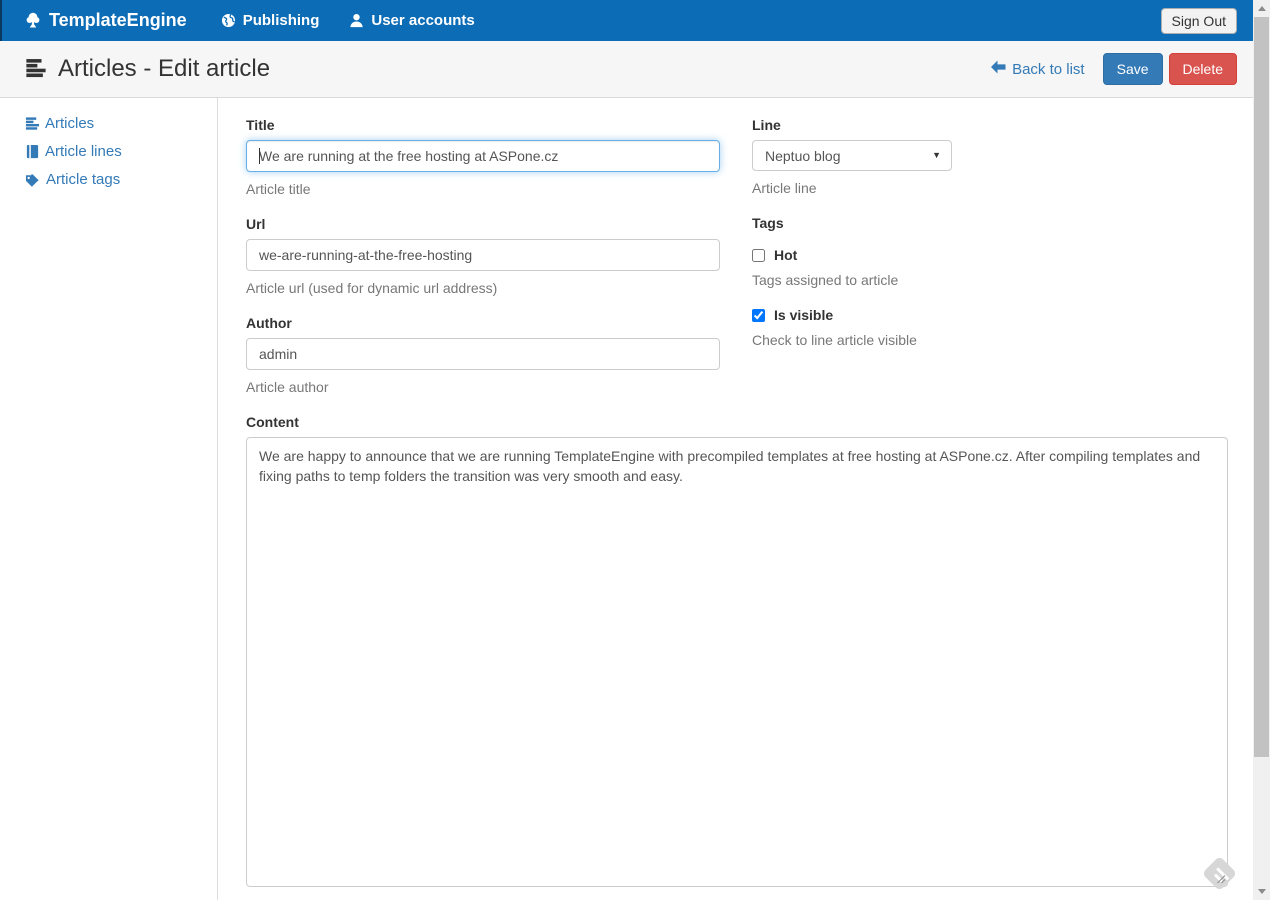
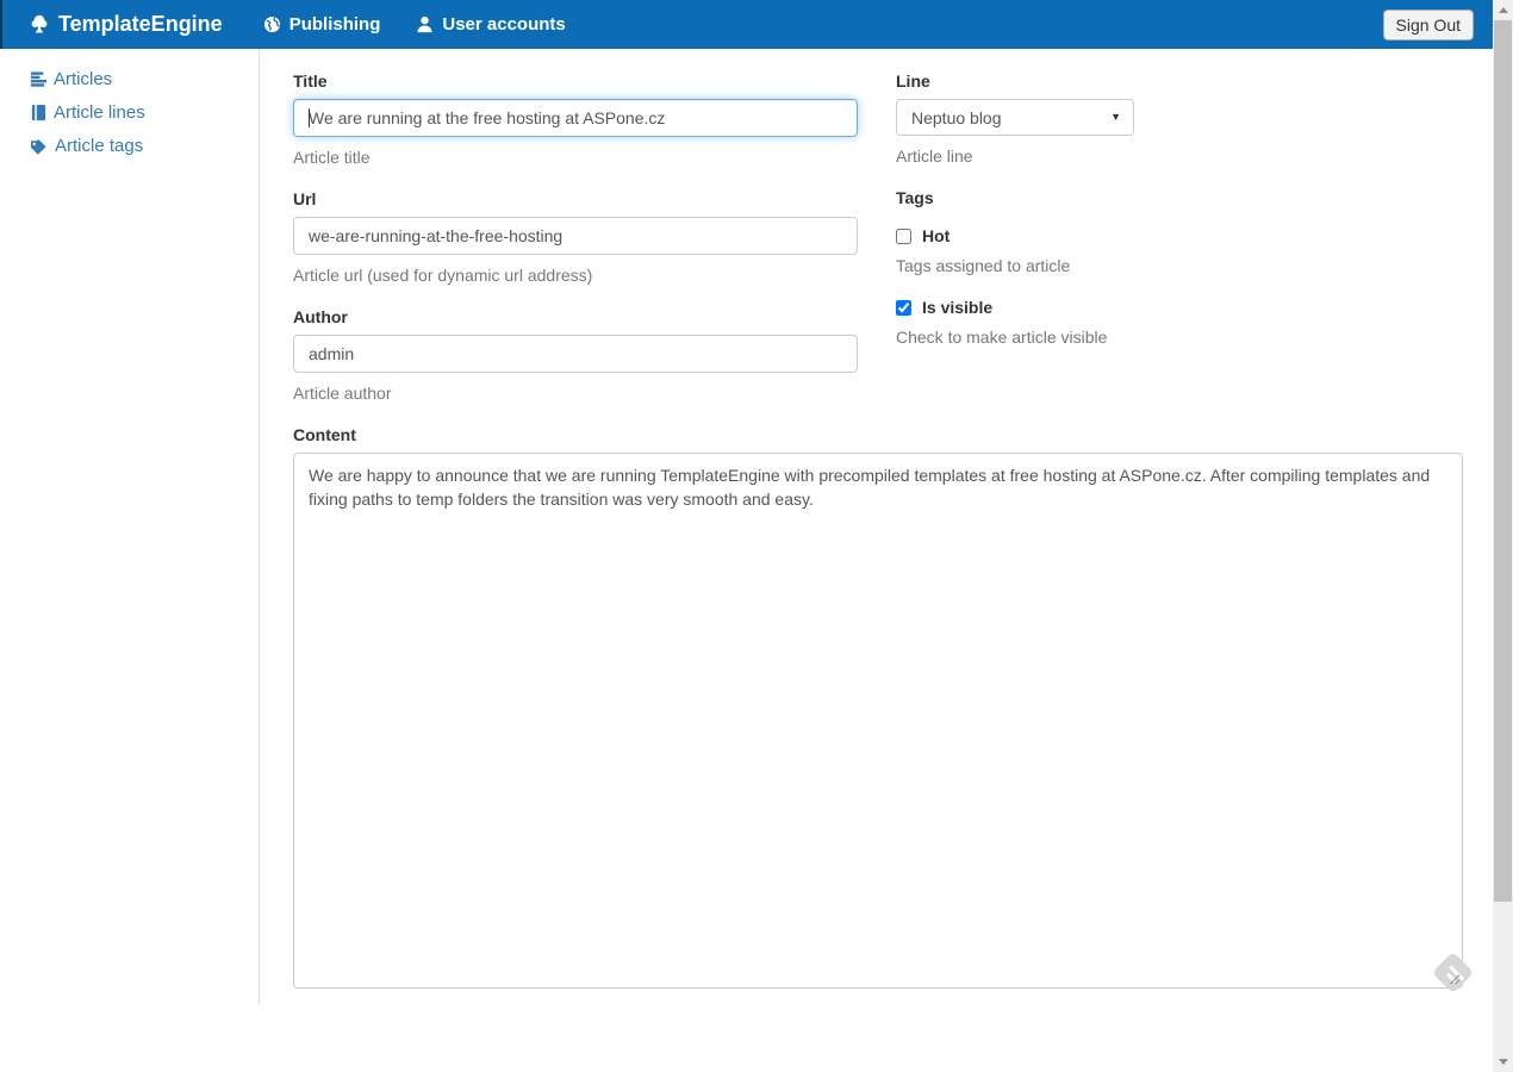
  TemplateEngine
  Publishing
  User accounts
  Sign Out
- Articles - Edit article
- Back to list
- Save
- Delete
  Articles
  Article lines
  Article tags
  Title
  We are running at the free hosting at ASPone.cz
  Article title
  Url
  we-are-running-at-the-free-hosting
  Article url (used for dynamic url address)
  Author
  admin
  Article author
  Line
  Neptuo blog
  ▼
  Article line
  Tags
  Hot
  Tags assigned to article
  Is visible
- Check to line article visible
+ Check to make article visible
  Content
